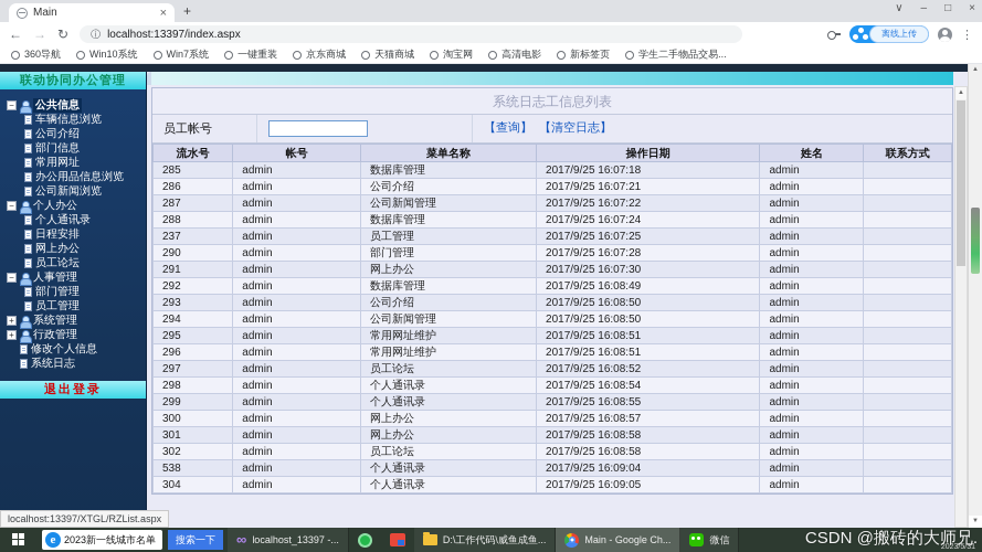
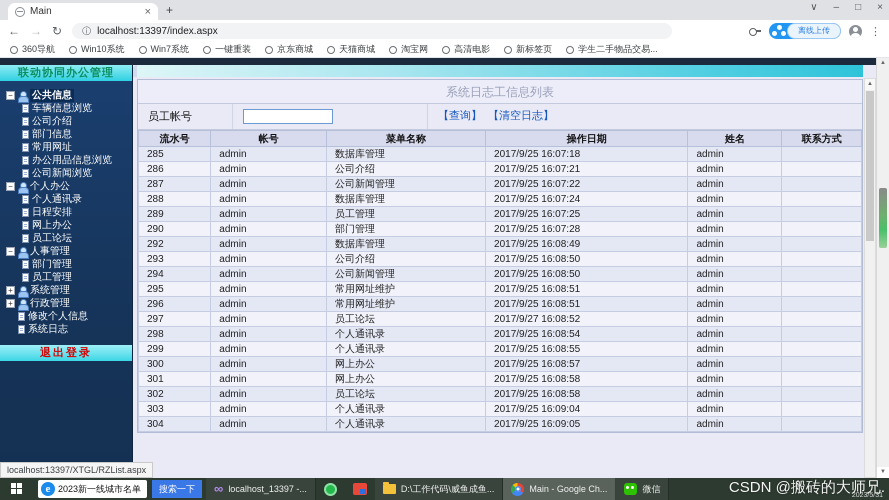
  Main
  ×
  +
  ∨
  –
  □
  ×
  ←
  →
  ↻
  ⓘ
  localhost:13397/index.aspx
  离线上传
  ⋮
  360导航
  Win10系统
  Win7系统
  一键重装
  京东商城
  天猫商城
  淘宝网
  高清电影
  新标签页
  学生二手物品交易...
  联动协同办公管理
  −
  公共信息
  车辆信息浏览
  公司介绍
  部门信息
  常用网址
  办公用品信息浏览
  公司新闻浏览
  −
  个人办公
  个人通讯录
  日程安排
  网上办公
  员工论坛
  −
  人事管理
  部门管理
  员工管理
  +
  系统管理
  +
  行政管理
  修改个人信息
  系统日志
  退出登录
  系统日志工信息列表
  员工帐号
  【查询】
  【清空日志】
  流水号	帐号	菜单名称	操作日期	姓名	联系方式
  285	admin	数据库管理	2017/9/25 16:07:18	admin
  286	admin	公司介绍	2017/9/25 16:07:21	admin
  287	admin	公司新闻管理	2017/9/25 16:07:22	admin
  288	admin	数据库管理	2017/9/25 16:07:24	admin
- 237	admin	员工管理	2017/9/25 16:07:25	admin
+ 289	admin	员工管理	2017/9/25 16:07:25	admin
  290	admin	部门管理	2017/9/25 16:07:28	admin
- 291	admin	网上办公	2017/9/25 16:07:30	admin
  292	admin	数据库管理	2017/9/25 16:08:49	admin
  293	admin	公司介绍	2017/9/25 16:08:50	admin
  294	admin	公司新闻管理	2017/9/25 16:08:50	admin
  295	admin	常用网址维护	2017/9/25 16:08:51	admin
  296	admin	常用网址维护	2017/9/25 16:08:51	admin
- 297	admin	员工论坛	2017/9/25 16:08:52	admin
+ 297	admin	员工论坛	2017/9/27 16:08:52	admin
  298	admin	个人通讯录	2017/9/25 16:08:54	admin
  299	admin	个人通讯录	2017/9/25 16:08:55	admin
  300	admin	网上办公	2017/9/25 16:08:57	admin
  301	admin	网上办公	2017/9/25 16:08:58	admin
  302	admin	员工论坛	2017/9/25 16:08:58	admin
- 538	admin	个人通讯录	2017/9/25 16:09:04	admin
+ 303	admin	个人通讯录	2017/9/25 16:09:04	admin
  304	admin	个人通讯录	2017/9/25 16:09:05	admin
  localhost:13397/XTGL/RZList.aspx
  e
  2023新一线城市名单
  搜索一下
  ∞
  localhost_13397 -...
  D:\工作代码\威鱼成鱼...
  Main - Google Ch...
  微信
  CSDN @搬砖的大师兄.
